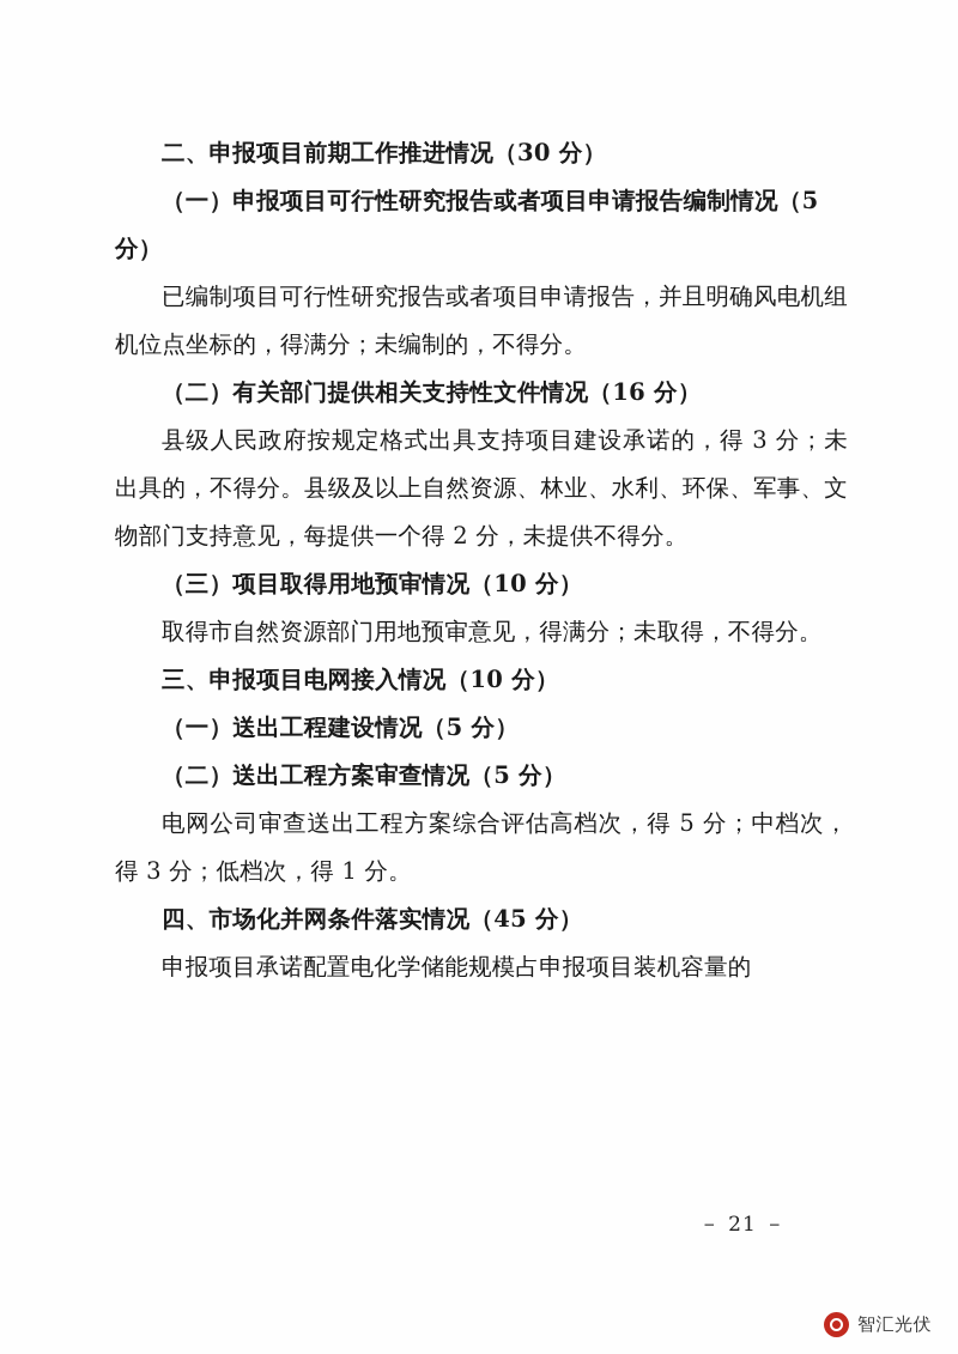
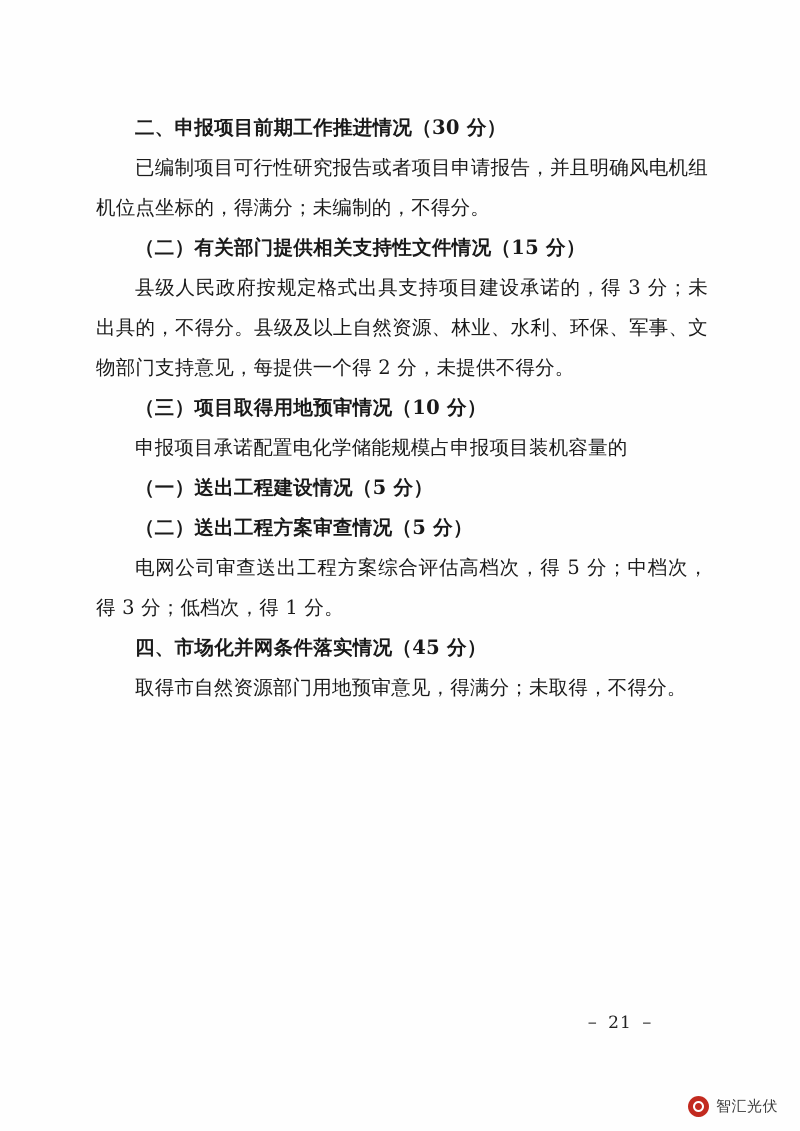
  二、申报项目前期工作推进情况（30 分）
- （一）申报项目可行性研究报告或者项目申请报告编制情况（5 分）
  已编制项目可行性研究报告或者项目申请报告，并且明确风电机组机位点坐标的，得满分；未编制的，不得分。
- （二）有关部门提供相关支持性文件情况（16 分）
+ （二）有关部门提供相关支持性文件情况（15 分）
  县级人民政府按规定格式出具支持项目建设承诺的，得 3 分；未出具的，不得分。县级及以上自然资源、林业、水利、环保、军事、文物部门支持意见，每提供一个得 2 分，未提供不得分。
  （三）项目取得用地预审情况（10 分）
- 取得市自然资源部门用地预审意见，得满分；未取得，不得分。
+ 申报项目承诺配置电化学储能规模占申报项目装机容量的
- 三、申报项目电网接入情况（10 分）
  （一）送出工程建设情况（5 分）
  （二）送出工程方案审查情况（5 分）
  电网公司审查送出工程方案综合评估高档次，得 5 分；中档次，得 3 分；低档次，得 1 分。
  四、市场化并网条件落实情况（45 分）
- 申报项目承诺配置电化学储能规模占申报项目装机容量的
+ 取得市自然资源部门用地预审意见，得满分；未取得，不得分。
  － 21 －
  智汇光伏
